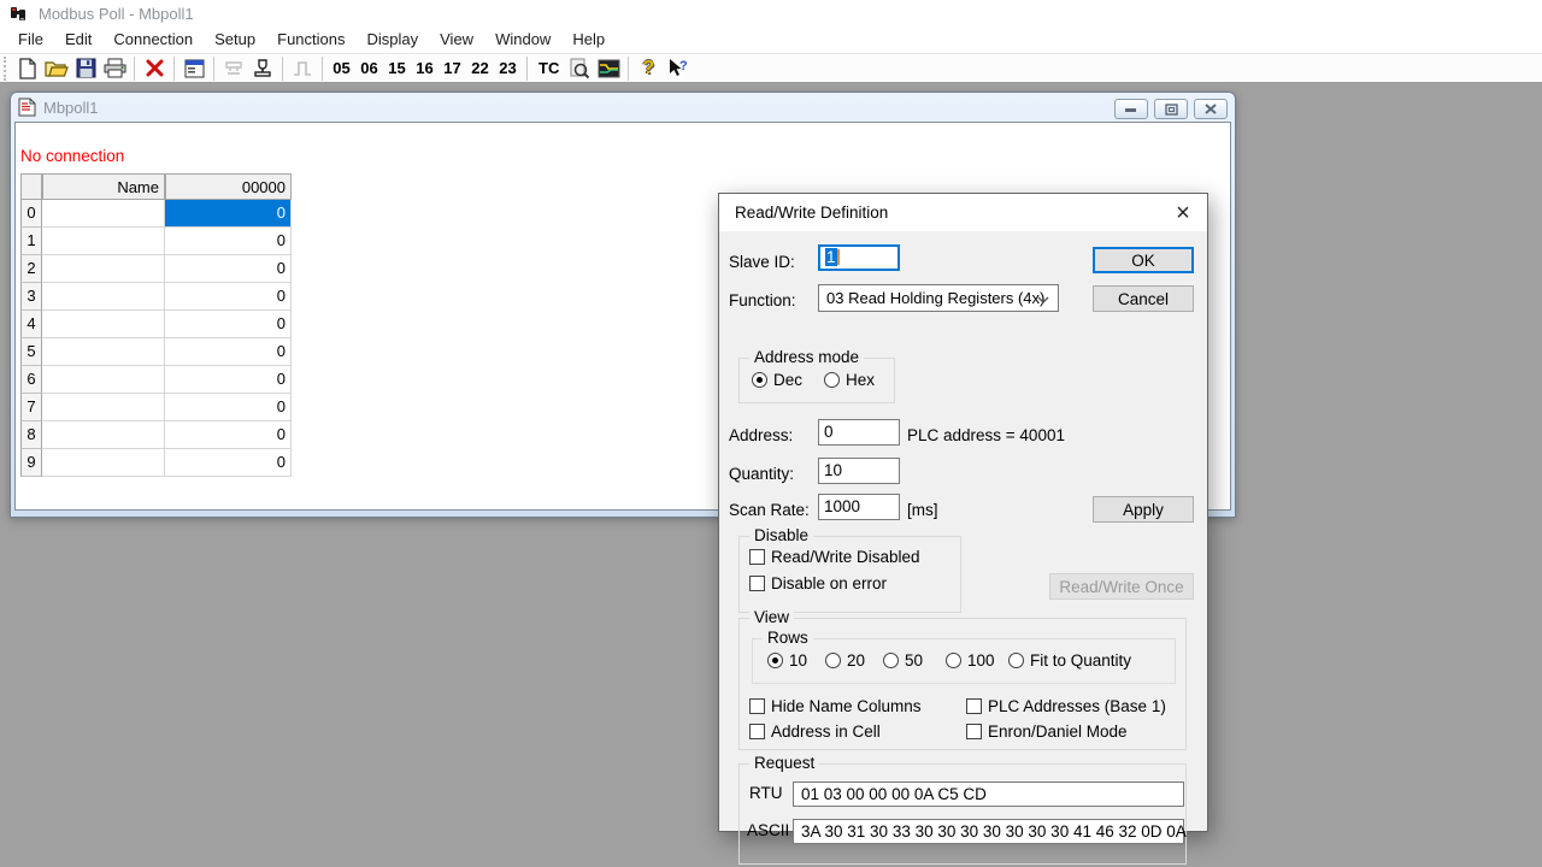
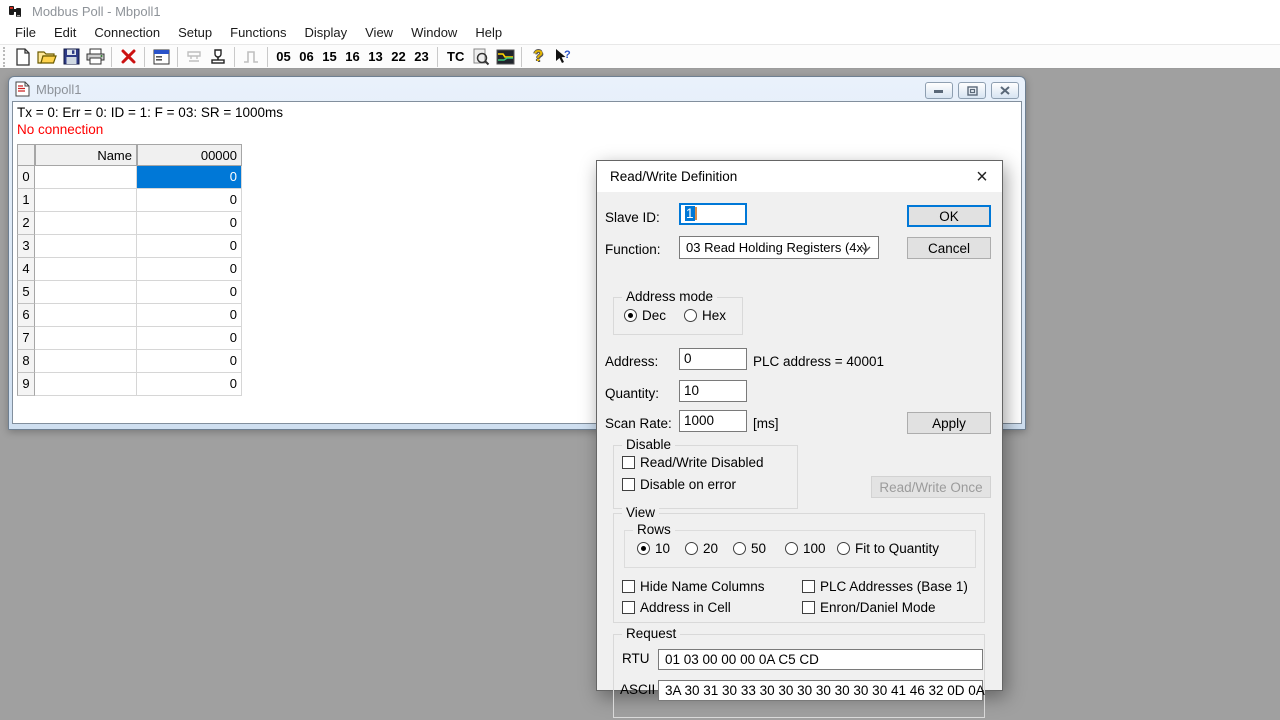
  Modbus Poll - Mbpoll1
  File
  Edit
  Connection
  Setup
  Functions
  Display
  View
  Window
  Help
  05
  06
  15
  16
- 17
+ 13
  22
  23
  TC
  ?
  ?
  Mbpoll1
+ Tx = 0: Err = 0: ID = 1: F = 03: SR = 1000ms
  No connection
  Name
  00000
  0
  0
  1
  0
  2
  0
  3
  0
  4
  0
  5
  0
  6
  0
  7
  0
  8
  0
  9
  0
  Read/Write Definition
  ×
  Slave ID:
  1
  OK
  Function:
  03 Read Holding Registers (4x)
  Cancel
  Address mode
  Dec
  Hex
  Address:
  0
  PLC address = 40001
  Quantity:
  10
  Scan Rate:
  1000
  [ms]
  Apply
  Disable
  Read/Write Disabled
  Disable on error
  Read/Write Once
  View
  Rows
  10
  20
  50
  100
  Fit to Quantity
  Hide Name Columns
  Address in Cell
  PLC Addresses (Base 1)
  Enron/Daniel Mode
  Request
  RTU
  01 03 00 00 00 0A C5 CD
  ASCII
  3A 30 31 30 33 30 30 30 30 30 30 30 41 46 32 0D 0A
